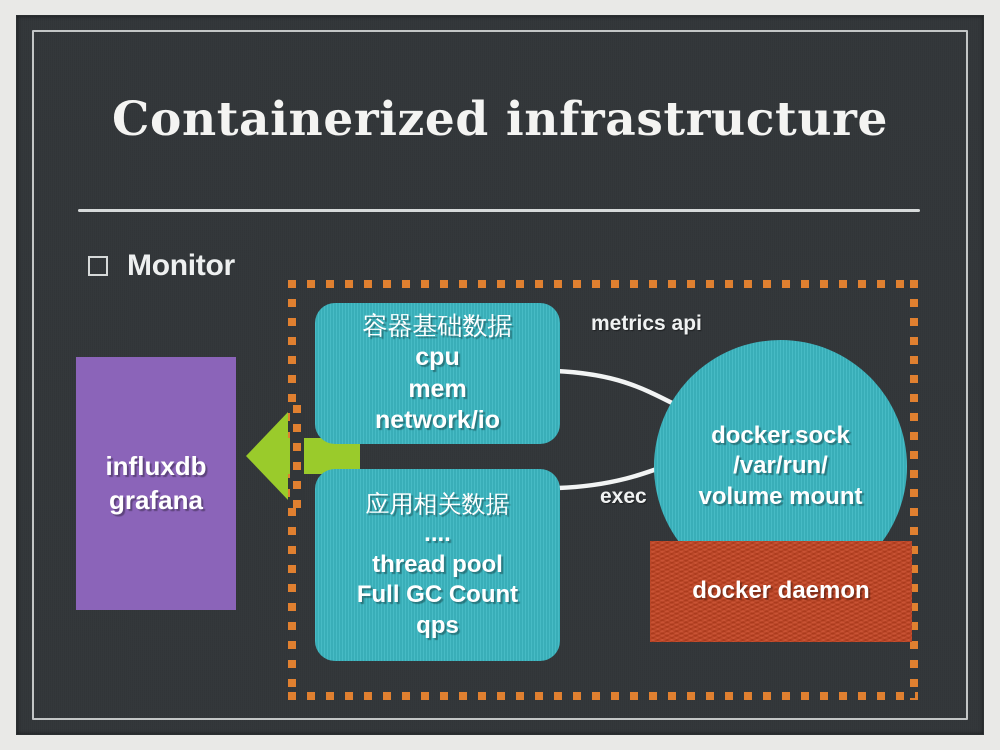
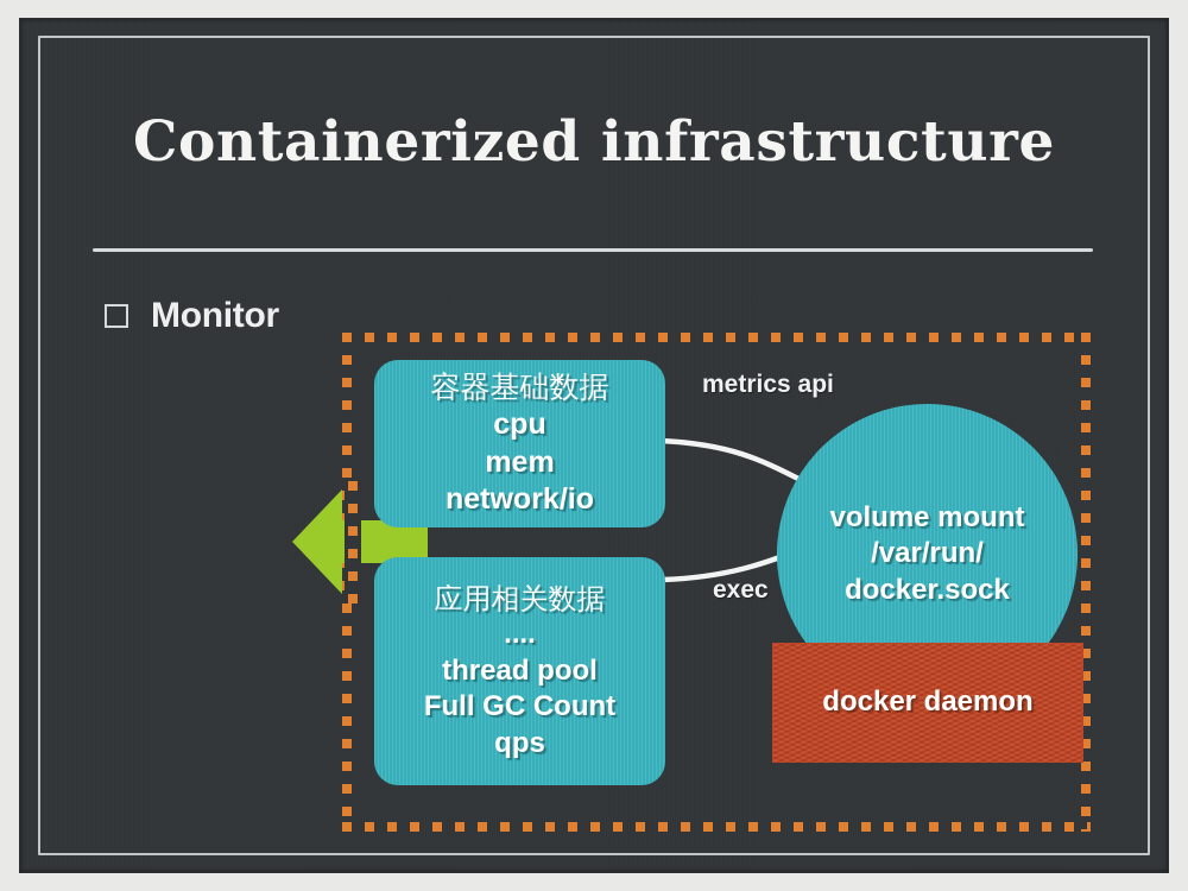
  Containerized infrastructure
  Monitor
- influxdb
- grafana
  容器基础数据
  cpu
  mem
  network/io
  应用相关数据
  ....
  thread pool
  Full GC Count
  qps
- docker.sock
+ volume mount
  /var/run/
- volume mount
+ docker.sock
  docker daemon
  metrics api
  exec
